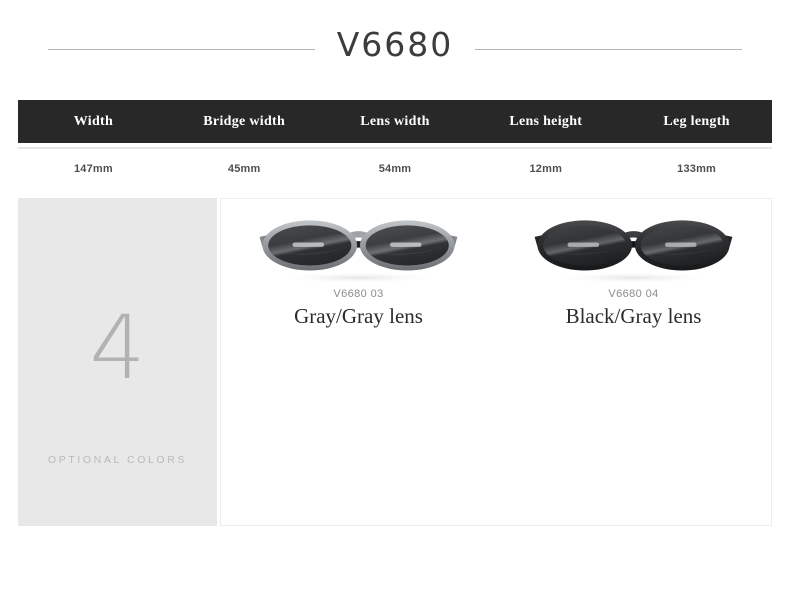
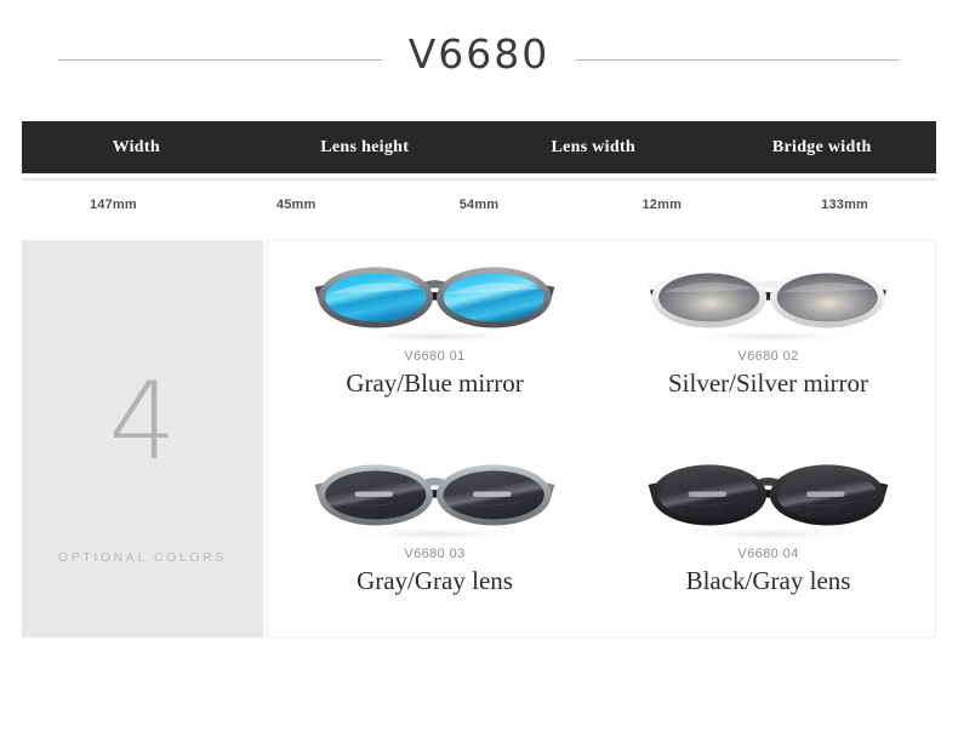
  V6680
  Width
- Bridge width
+ Lens height
  Lens width
- Lens height
+ Bridge width
- Leg length
  147mm
  45mm
  54mm
  12mm
  133mm
  4
  OPTIONAL COLORS
+ V6680 01
+ Gray/Blue mirror
+ V6680 02
+ Silver/Silver mirror
  V6680 03
  Gray/Gray lens
  V6680 04
  Black/Gray lens
